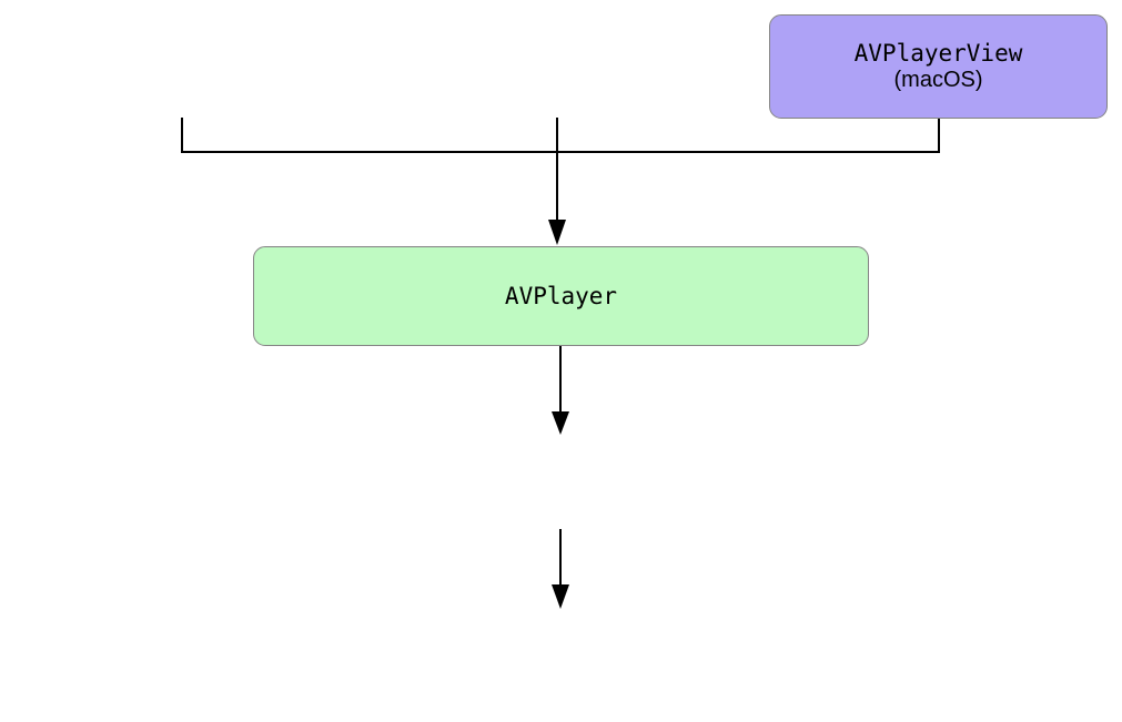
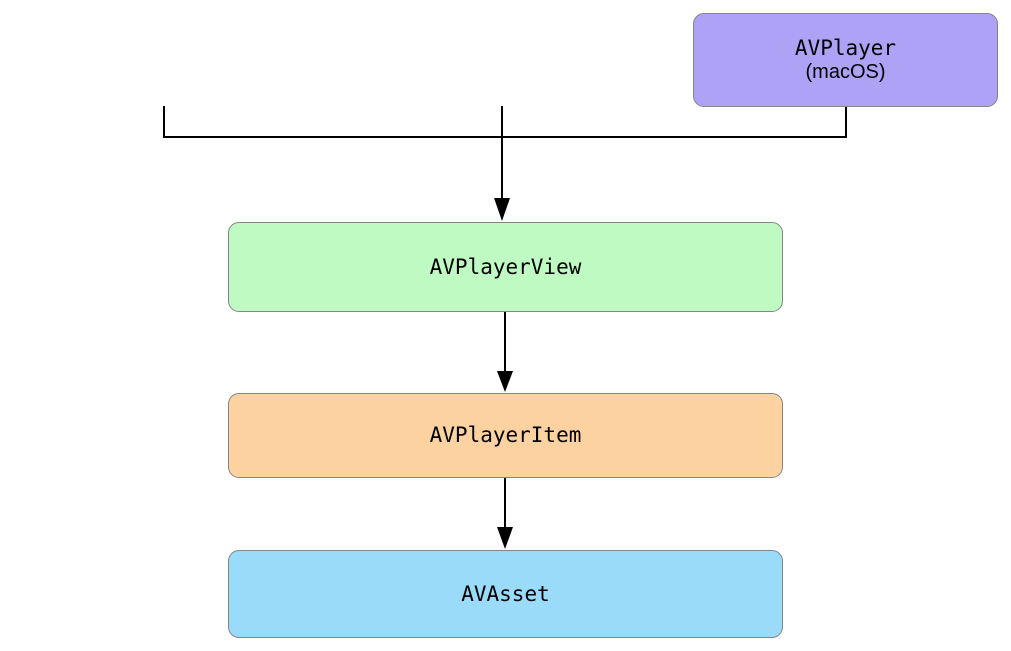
- AVPlayerView
+ AVPlayer
  (macOS)
- AVPlayer
+ AVPlayerView
+ AVPlayerItem
+ AVAsset
